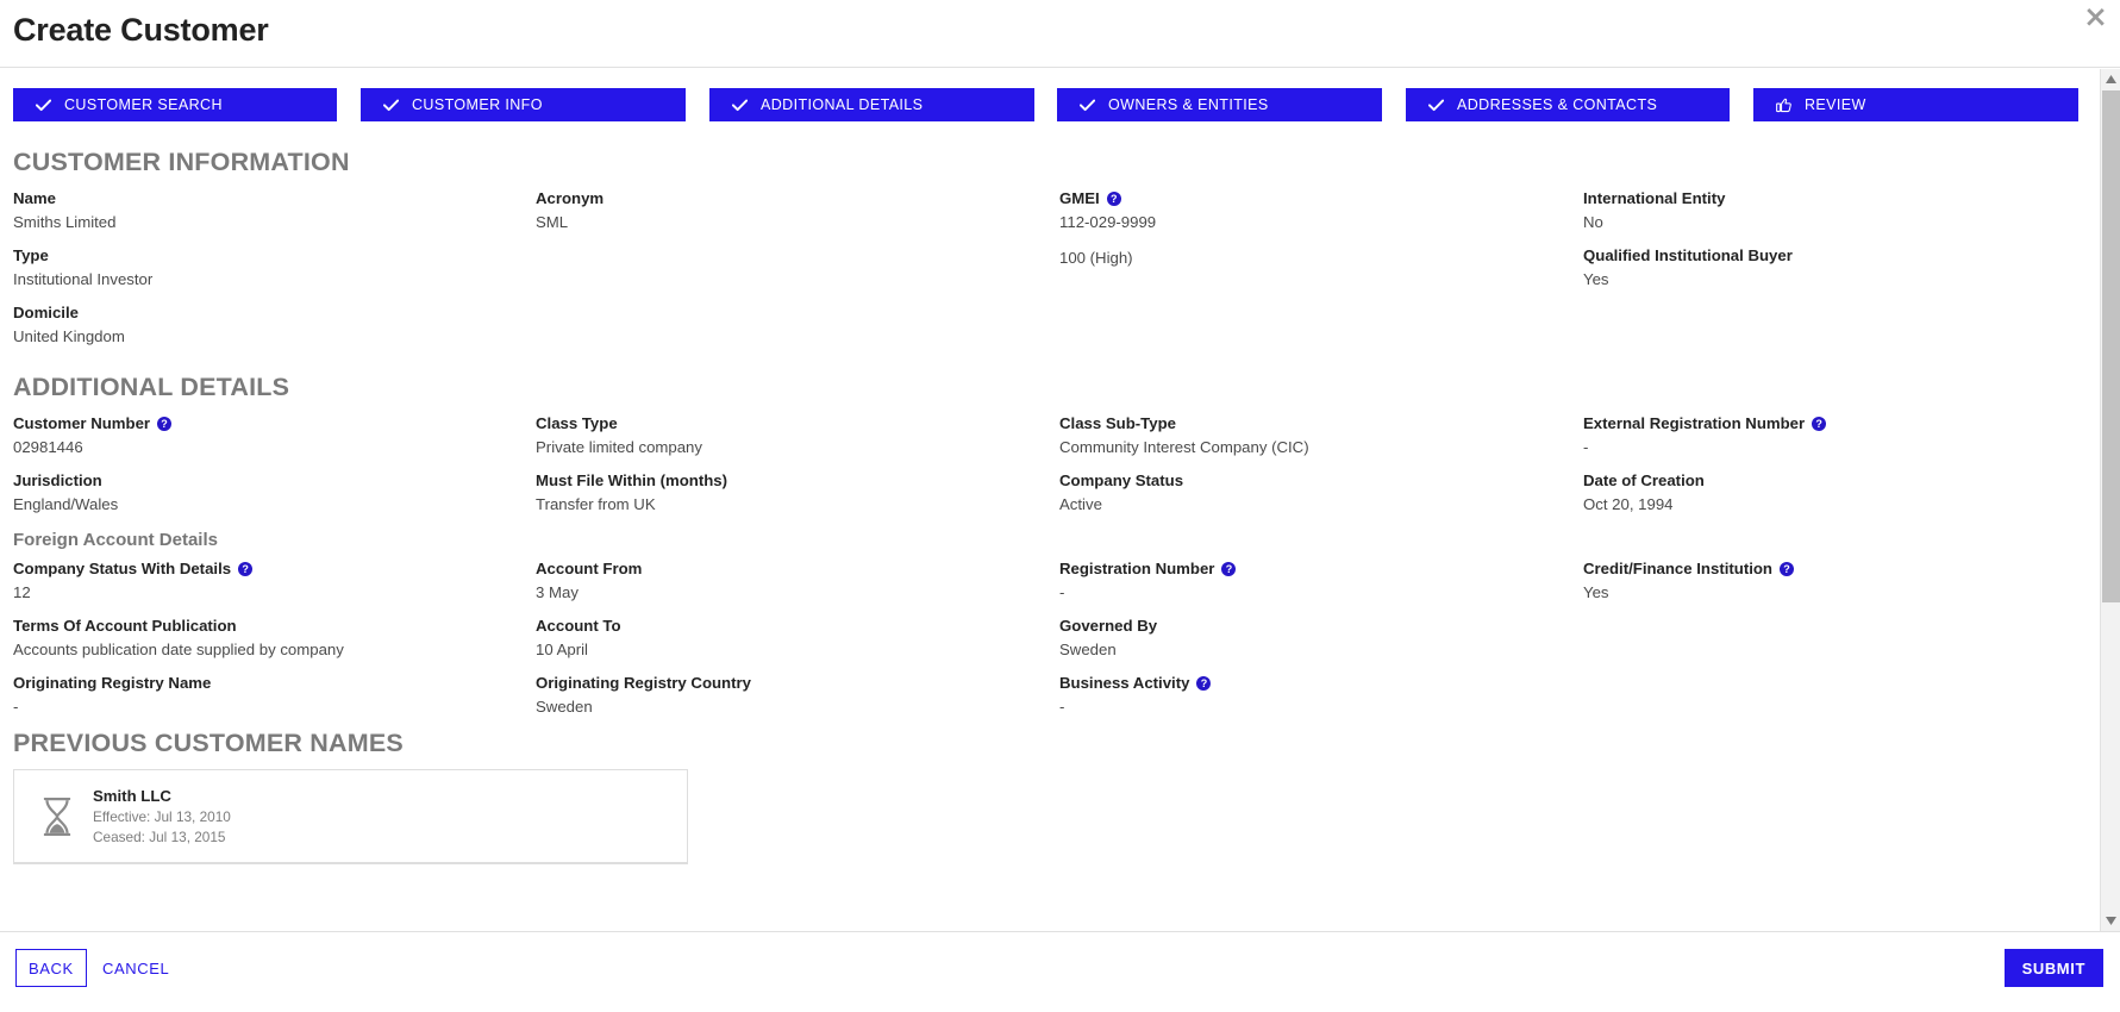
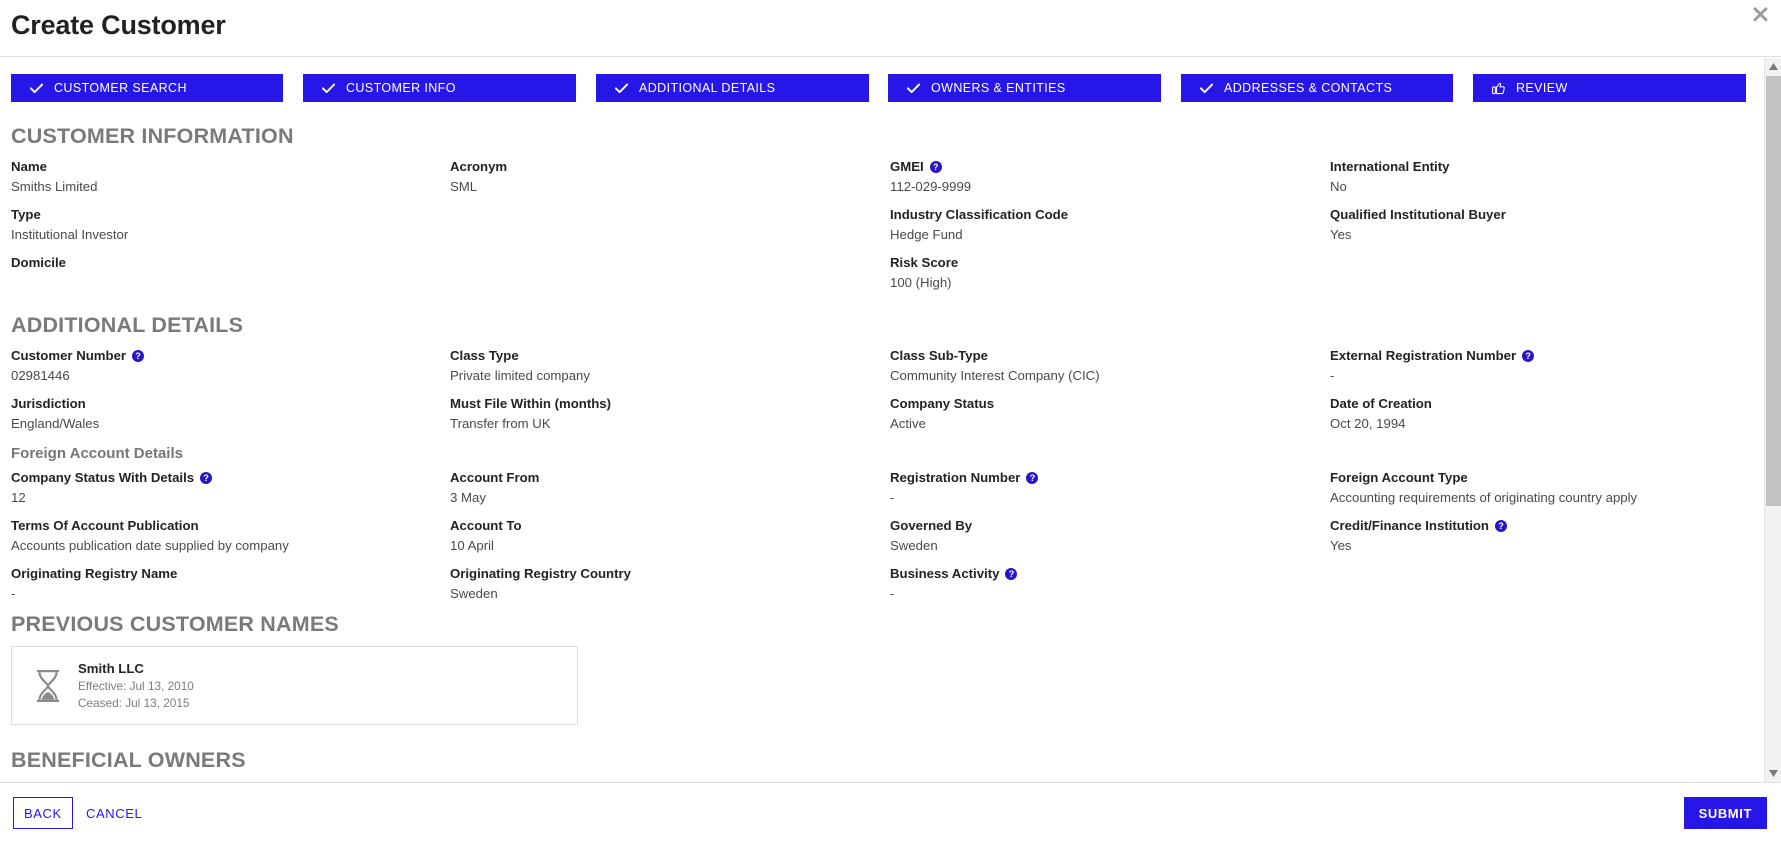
  Create Customer
  CUSTOMER SEARCH
  CUSTOMER INFO
  ADDITIONAL DETAILS
  OWNERS & ENTITIES
  ADDRESSES & CONTACTS
  REVIEW
  CUSTOMER INFORMATION
  Name
  Smiths Limited
  Type
  Institutional Investor
  Domicile
- United Kingdom
  Acronym
  SML
  GMEI
  ?
  112-029-9999
+ Industry Classification Code
+ Hedge Fund
+ Risk Score
  100 (High)
  International Entity
  No
  Qualified Institutional Buyer
  Yes
  ADDITIONAL DETAILS
  Customer Number
  ?
  02981446
  Jurisdiction
  England/Wales
  Foreign Account Details
  Company Status With Details
  ?
  12
  Terms Of Account Publication
  Accounts publication date supplied by company
  Originating Registry Name
  -
  Class Type
  Private limited company
  Must File Within (months)
  Transfer from UK
  Account From
  3 May
  Account To
  10 April
  Originating Registry Country
  Sweden
  Class Sub-Type
  Community Interest Company (CIC)
  Company Status
  Active
  Registration Number
  ?
  -
  Governed By
  Sweden
  Business Activity
  ?
  -
  External Registration Number
  ?
  -
  Date of Creation
  Oct 20, 1994
+ Foreign Account Type
+ Accounting requirements of originating country apply
  Credit/Finance Institution
  ?
  Yes
  PREVIOUS CUSTOMER NAMES
  Smith LLC
  Effective: Jul 13, 2010
  Ceased: Jul 13, 2015
+ BENEFICIAL OWNERS
  BACK
  CANCEL
  SUBMIT
